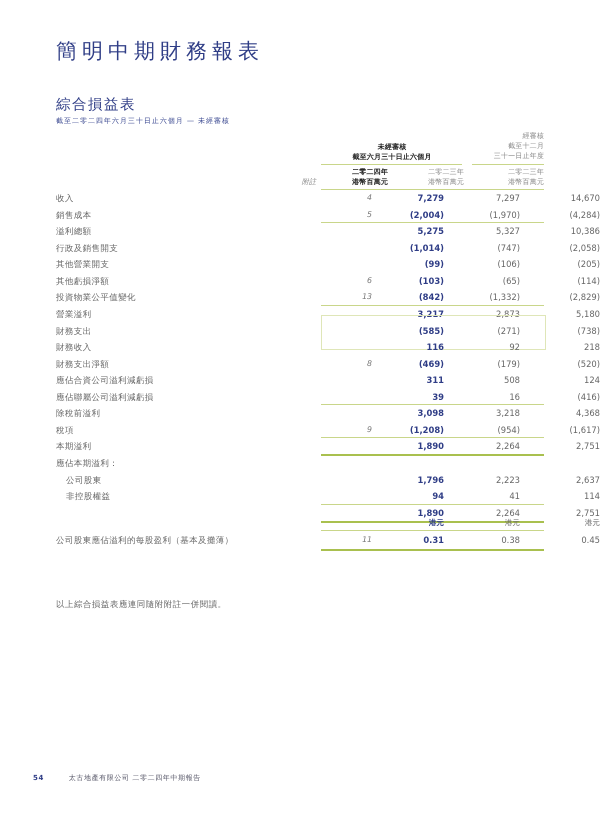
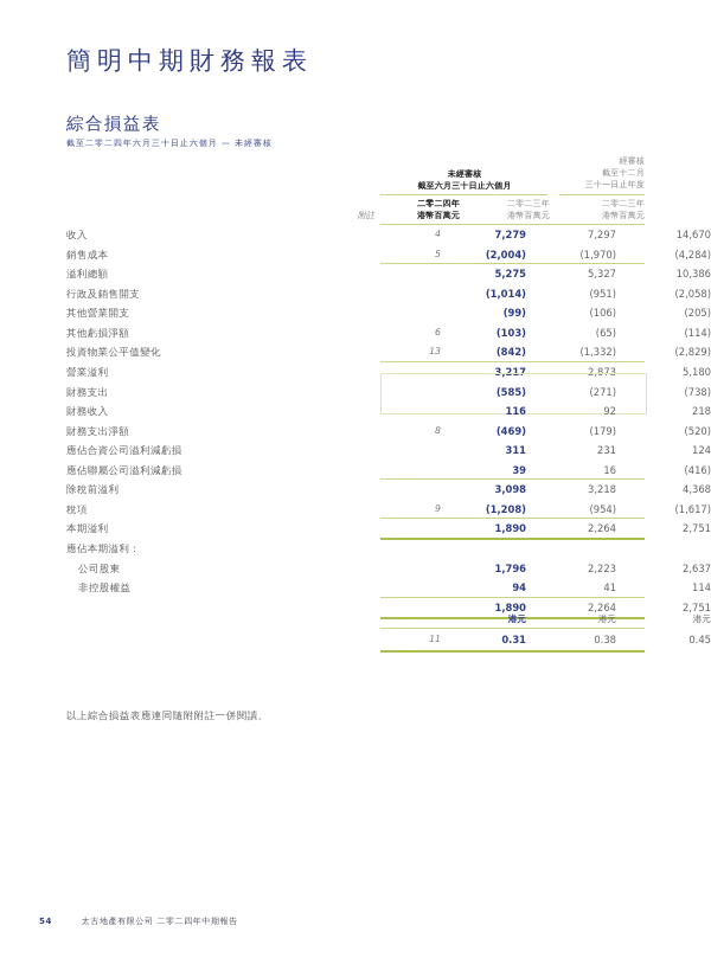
  簡明中期財務報表
  綜合損益表
  截至二零二四年六月三十日止六個月 — 未經審核
  未經審核
  截至六月三十日止六個月
  經審核
  截至十二月
  三十一日止年度
  二零二四年
  港幣百萬元
  二零二三年
  港幣百萬元
  二零二三年
  港幣百萬元
  附註
  收入
  4
  7,279
  7,297
  14,670
  銷售成本
  5
  (2,004)
  (1,970)
  (4,284)
  溢利總額
  5,275
  5,327
  10,386
  行政及銷售開支
  (1,014)
- (747)
+ (951)
  (2,058)
  其他營業開支
  (99)
  (106)
  (205)
  其他虧損淨額
  6
  (103)
  (65)
  (114)
  投資物業公平值變化
  13
  (842)
  (1,332)
  (2,829)
  營業溢利
  3,217
  2,873
  5,180
  財務支出
  (585)
  (271)
  (738)
  財務收入
  116
  92
  218
  財務支出淨額
  8
  (469)
  (179)
  (520)
  應佔合資公司溢利減虧損
  311
- 508
+ 231
  124
  應佔聯屬公司溢利減虧損
  39
  16
  (416)
  除稅前溢利
  3,098
  3,218
  4,368
  稅項
  9
  (1,208)
  (954)
  (1,617)
  本期溢利
  1,890
  2,264
  2,751
  應佔本期溢利：
  公司股東
  1,796
  2,223
  2,637
  非控股權益
  94
  41
  114
  1,890
  2,264
  2,751
  港元
  港元
  港元
- 公司股東應佔溢利的每股盈利（基本及攤薄）
  11
  0.31
  0.38
  0.45
  以上綜合損益表應連同隨附附註一併閱讀。
  54 太古地產有限公司 二零二四年中期報告
